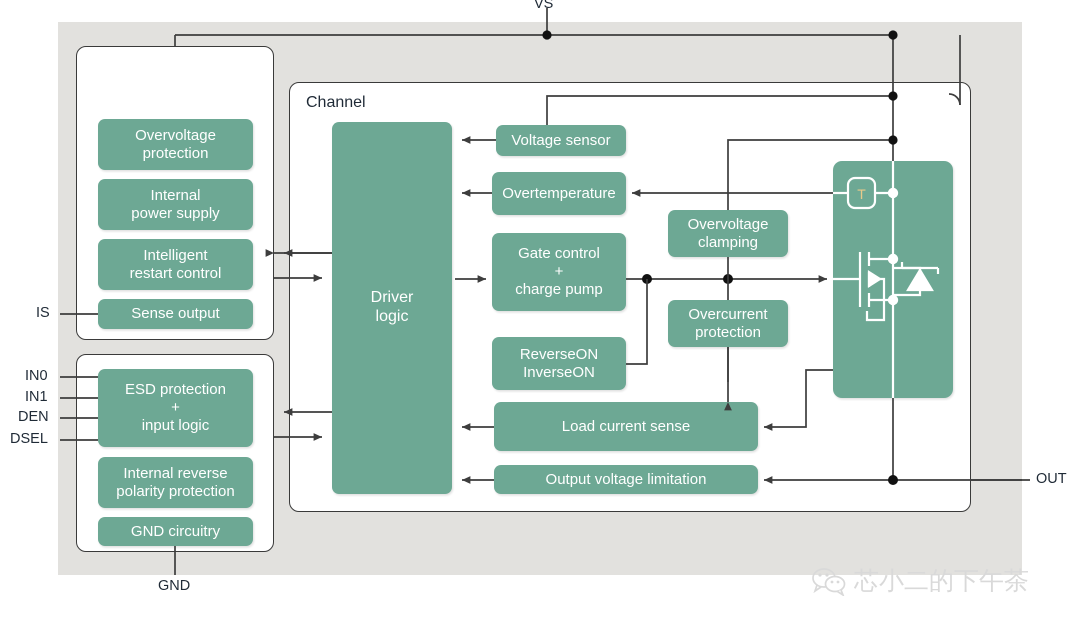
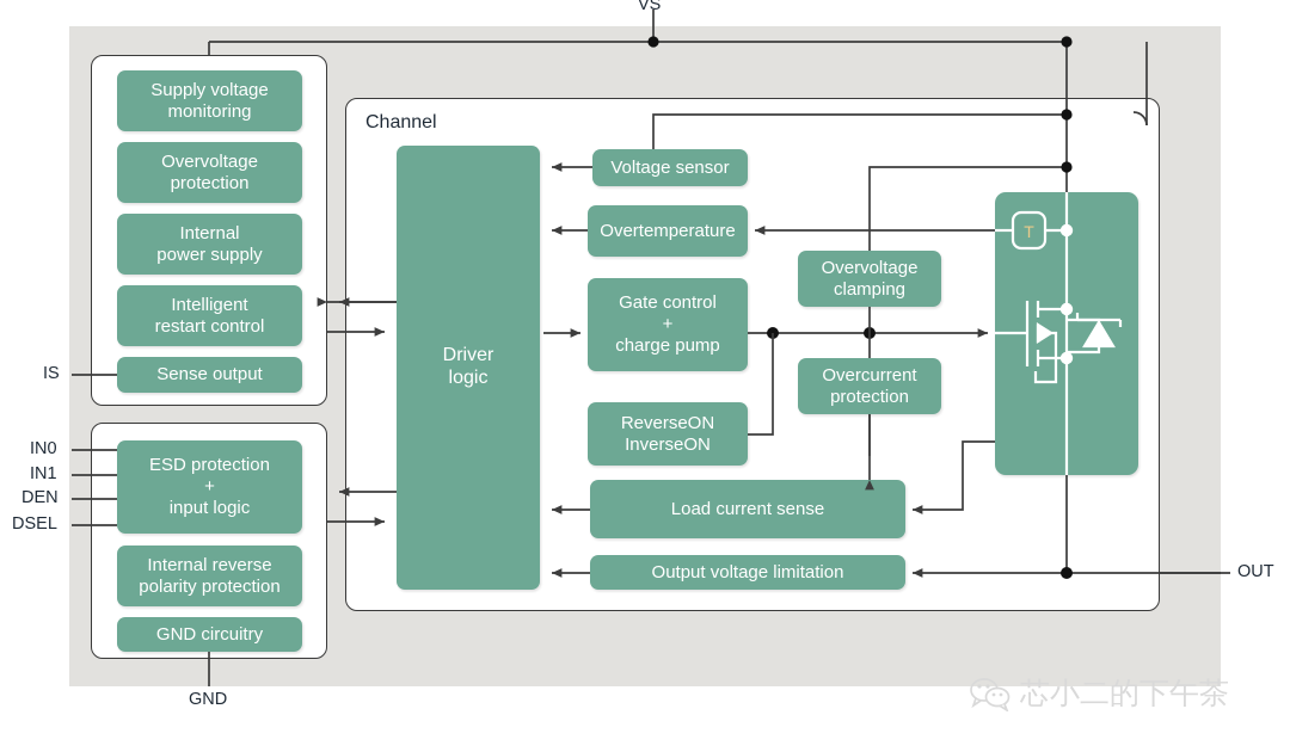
+ Supply voltage
+ monitoring
  Overvoltage
  protection
  Internal
  power supply
  Intelligent
  restart control
  Sense output
  ESD protection
  +
  input logic
  Internal reverse
  polarity protection
  GND circuitry
  Channel
  Driver
  logic
  Voltage sensor
  Overtemperature
  Gate control
  +
  charge pump
  ReverseON
  InverseON
  Load current sense
  Output voltage limitation
  Overvoltage
  clamping
  Overcurrent
  protection
  T
  VS
  IS
  IN0
  IN1
  DEN
  DSEL
  GND
  OUT
  芯小二的下午茶
